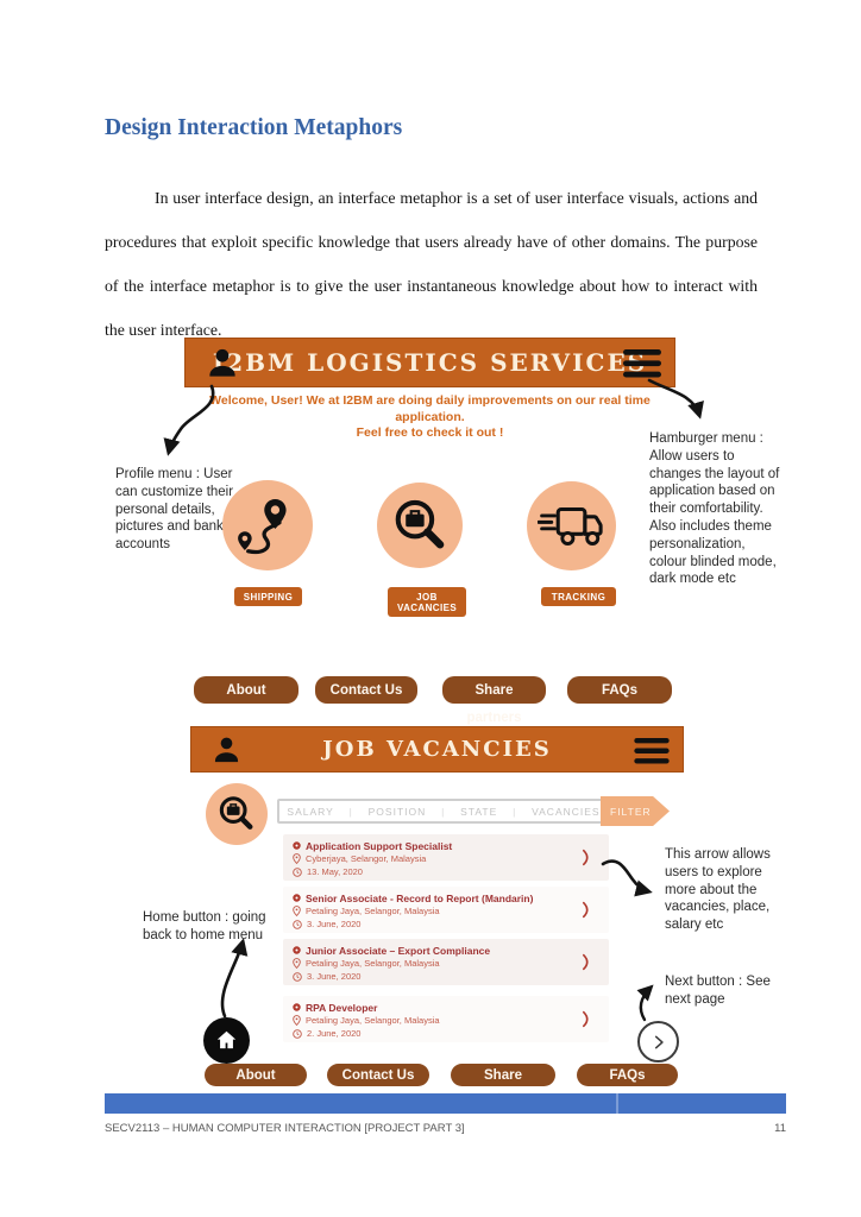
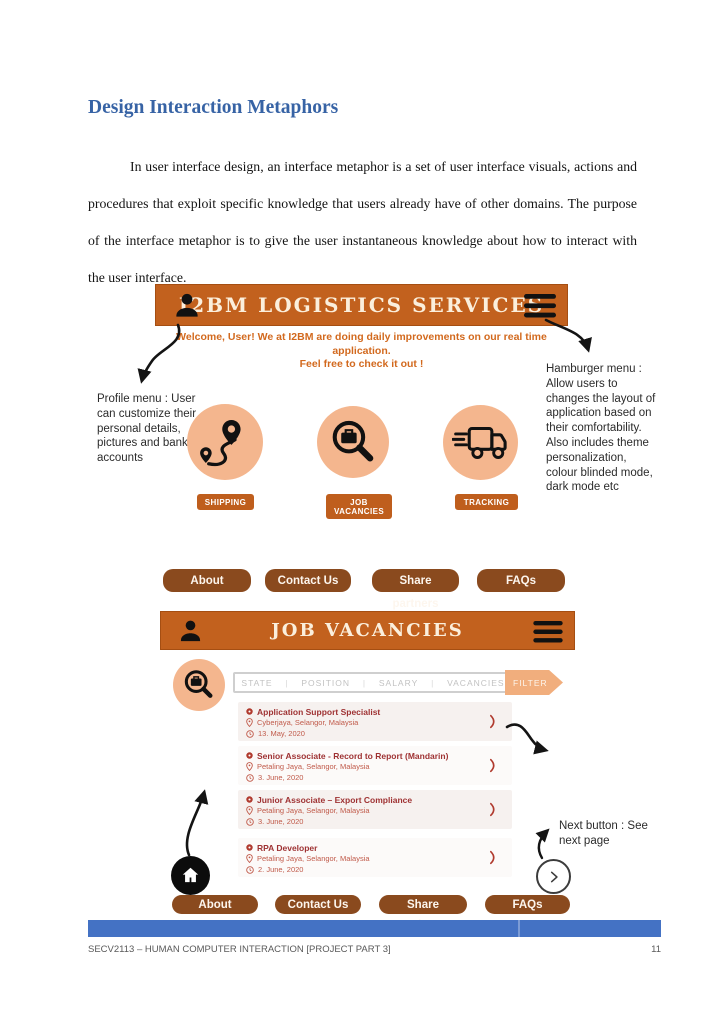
  Design Interaction Metaphors
  In user interface design, an interface metaphor is a set of user interface visuals, actions and procedures that exploit specific knowledge that users already have of other domains. The purpose of the interface metaphor is to give the user instantaneous knowledge about how to interact with the user interface.
  I2BM LOGISTICS SERVICE
  Welcome, User! We at I2BM are doing daily improvements on our real time application.
  Feel free to check it out !
  Profile menu : User can customize their personal details, pictures and bank accounts
  Hamburger menu : Allow users to changes the layout of application based on their comfortability. Also includes theme personalization, colour blinded mode, dark mode etc
  SHIPPING
  JOB VACANCIES
  TRACKING
  About
  Contact Us
  FAQs
  JOB VACANCIES
- SALARY
+ STATE
  |
  POSITION
- STATE
+ SALARY
  VACANCIES
  FILTER
  Application Support Specialist
  Cyberjaya, Selangor, Malaysia
  13. May, 2020
  Senior Associate - Record to Report (Mandarin)
  Petaling Jaya, Selangor, Malaysia
  3. June, 2020
  Junior Associate – Export Compliance
  Petaling Jaya, Selangor, Malaysia
  3. June, 2020
  RPA Developer
  Petaling Jaya, Selangor, Malaysia
  2. June, 2020
- Home button : going back to home menu
- This arrow allows users to explore more about the vacancies, place, salary etc
  Next button : See next page
  About
  Contact Us
  FAQs
  SECV2113 – HUMAN COMPUTER INTERACTION [PROJECT PART 3]
  11
